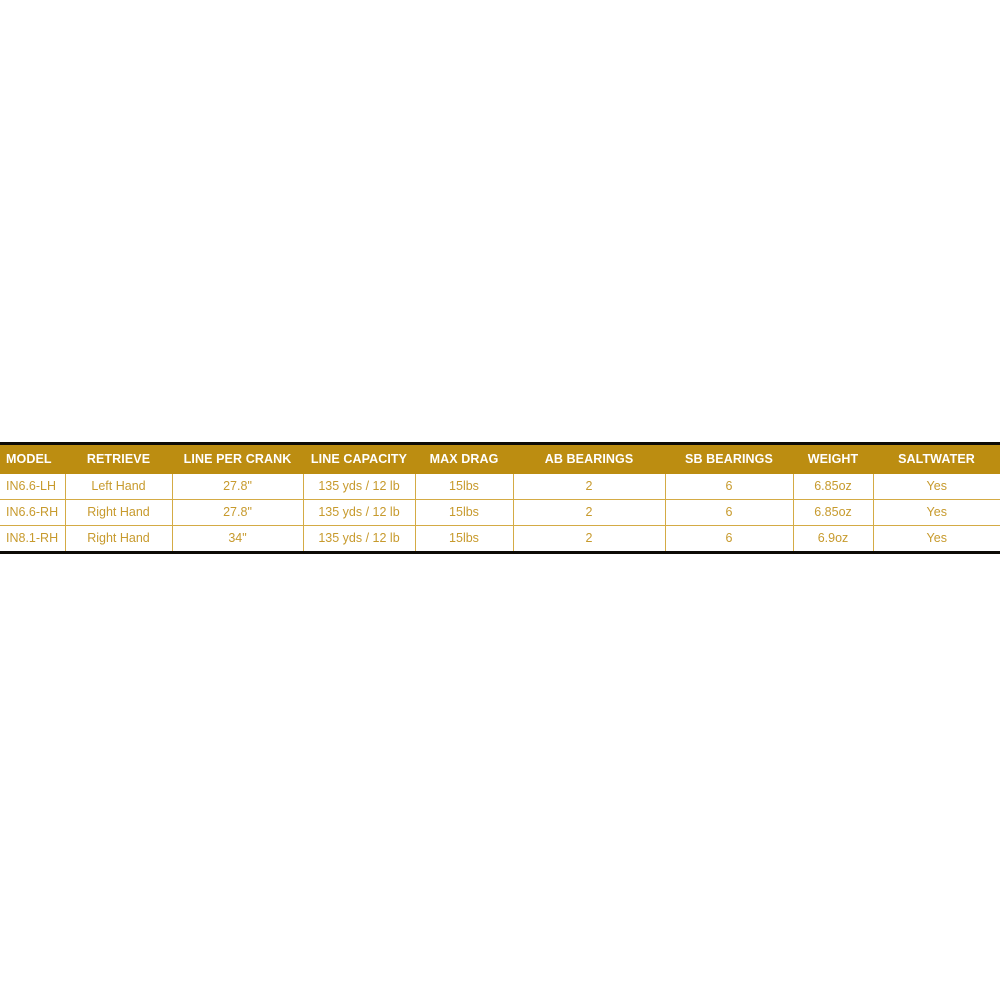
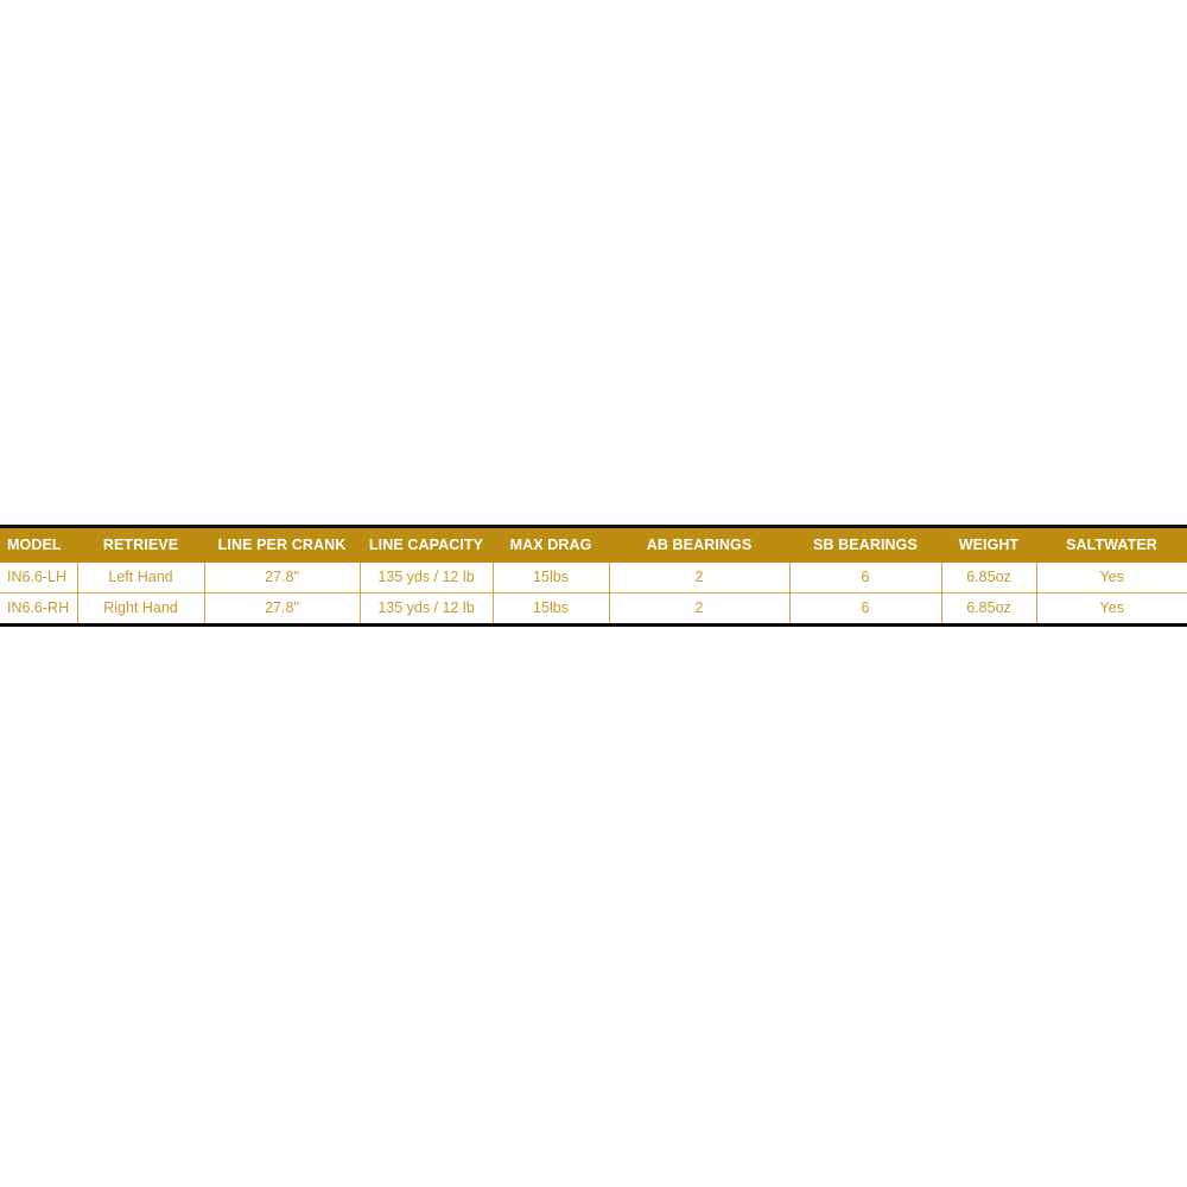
  MODEL	RETRIEVE	LINE PER CRANK	LINE CAPACITY	MAX DRAG	AB BEARINGS	SB BEARINGS	WEIGHT	SALTWATER
  IN6.6-LH	Left Hand	27.8"	135 yds / 12 lb	15lbs	2	6	6.85oz	Yes
  IN6.6-RH	Right Hand	27.8"	135 yds / 12 lb	15lbs	2	6	6.85oz	Yes
- IN8.1-RH	Right Hand	34"	135 yds / 12 lb	15lbs	2	6	6.9oz	Yes
